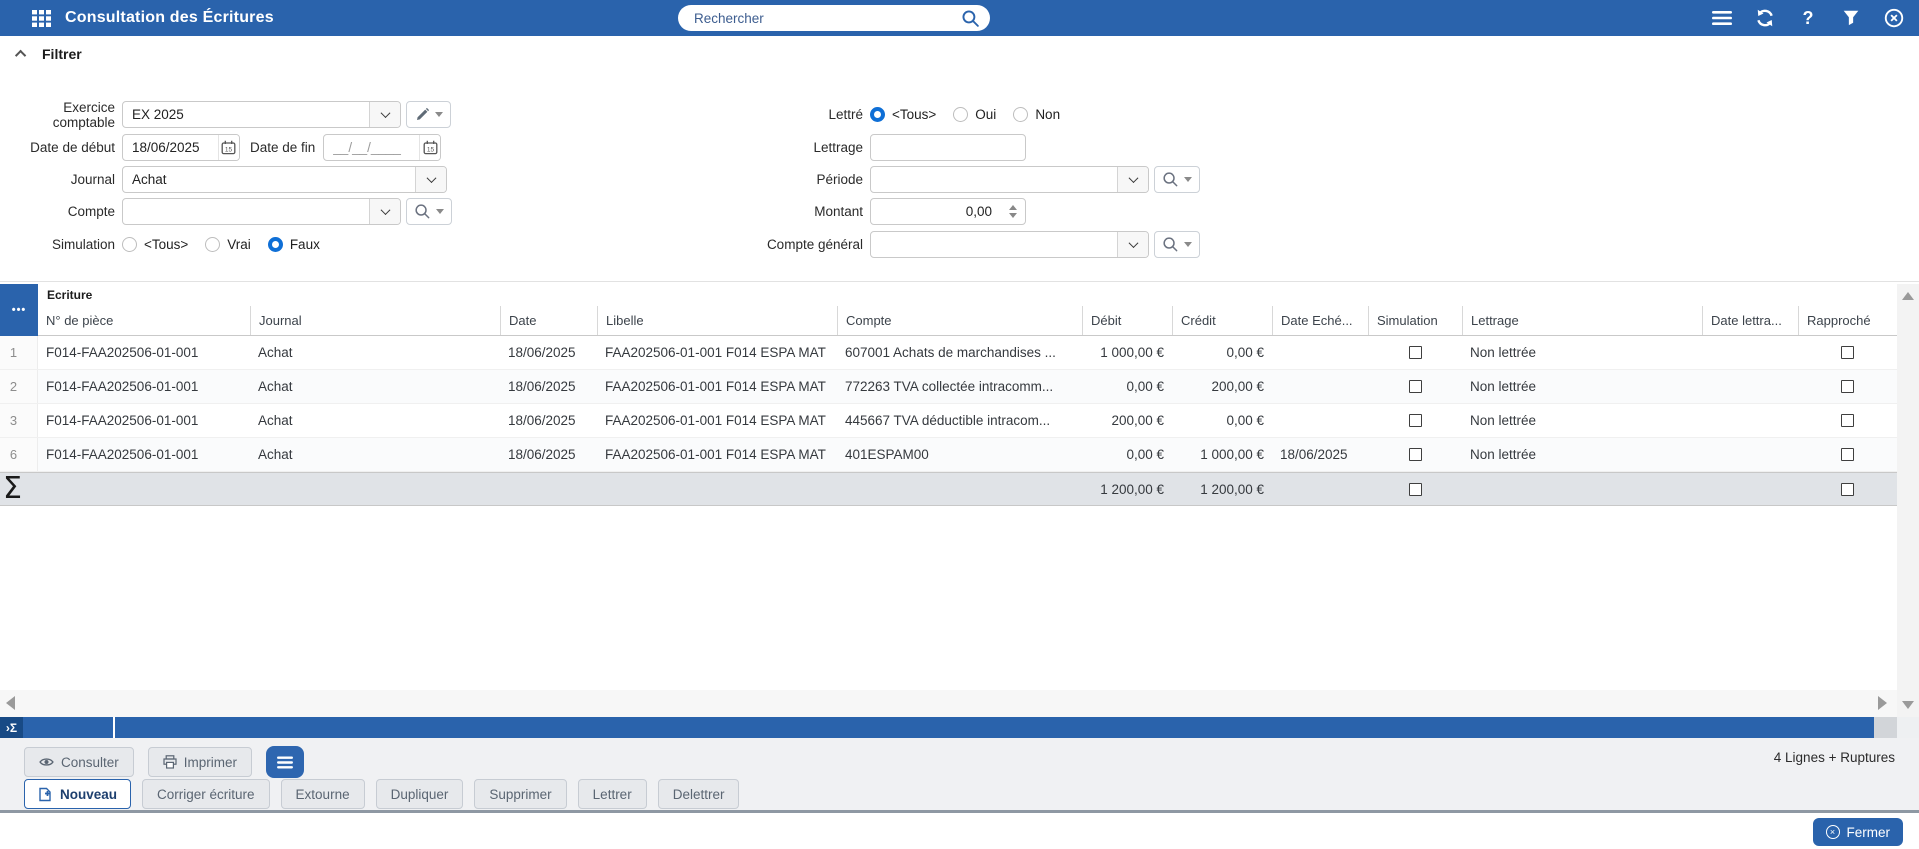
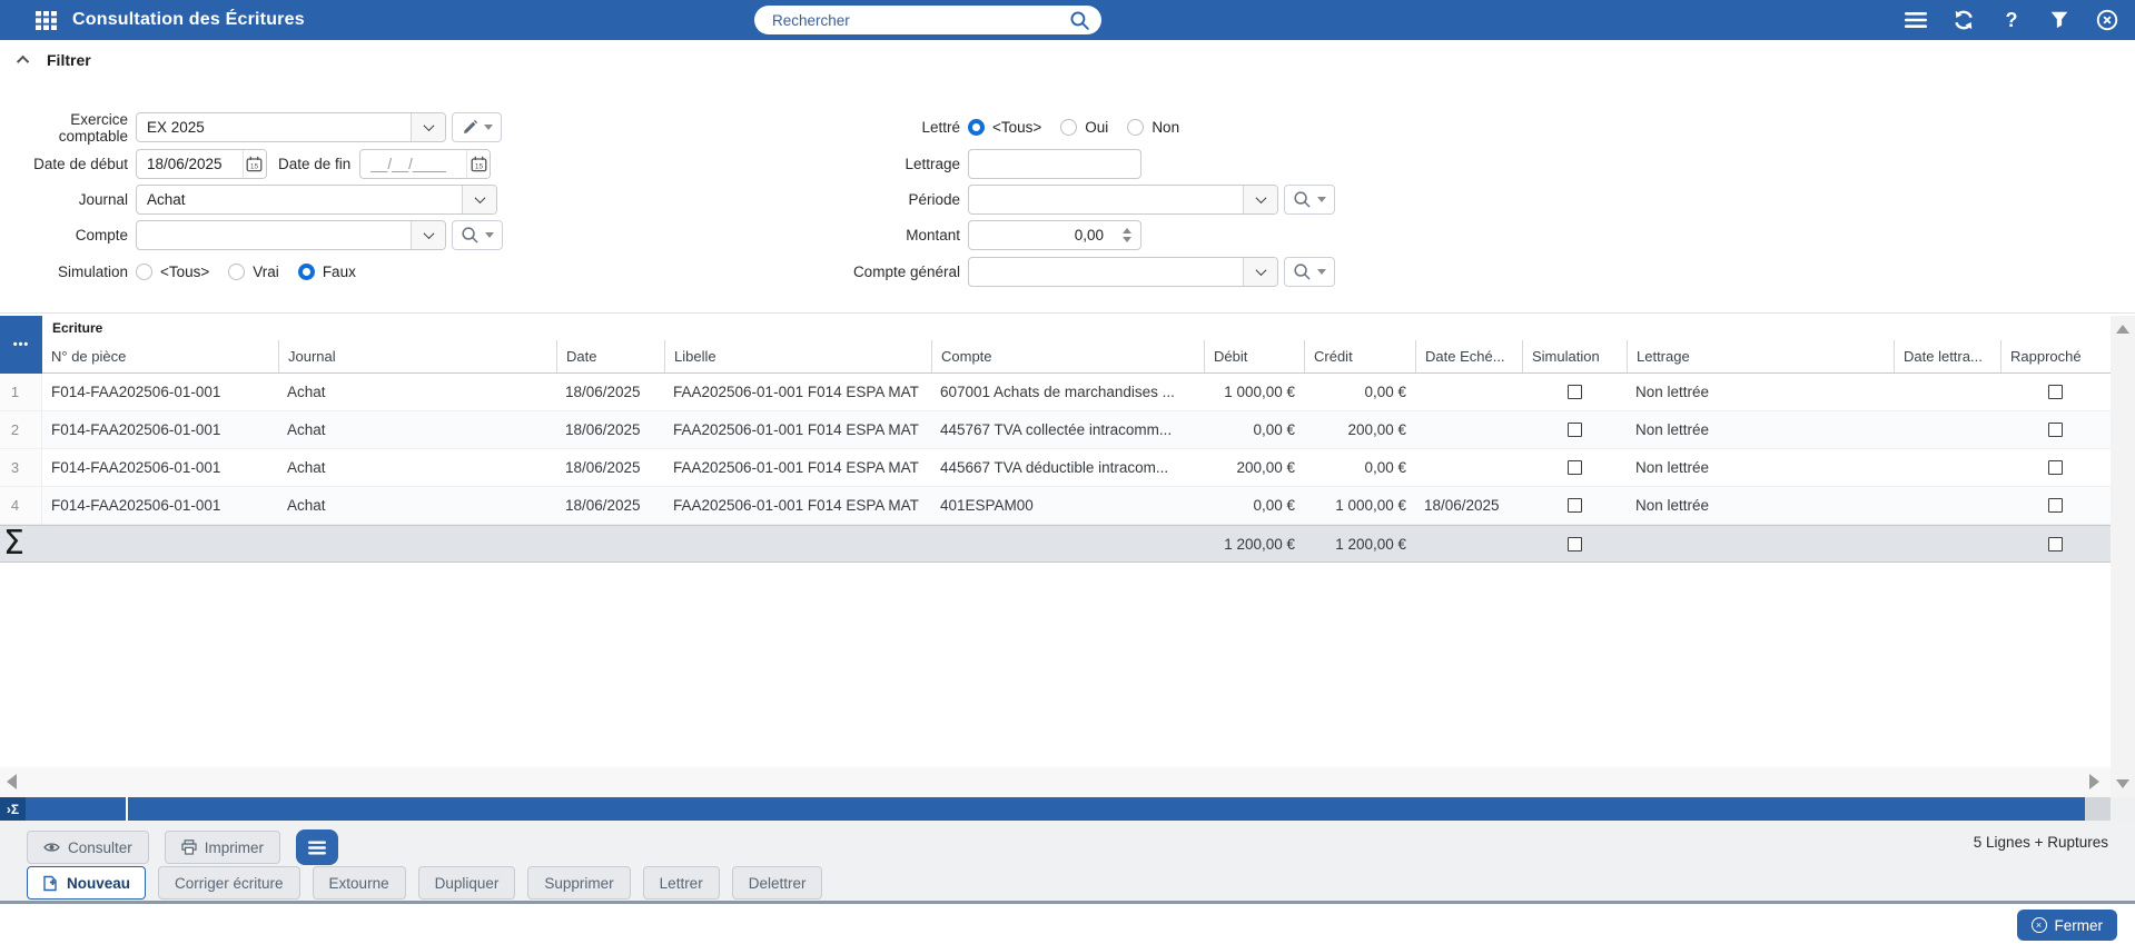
  Consultation des Écritures
  Rechercher
  ?
  Filtrer
  Exercice comptable
  EX 2025
  Lettré
  <Tous>
  Oui
  Non
  Date de début
  18/06/2025
  Date de fin
  __/__/____
  Lettrage
  Journal
  Achat
  Période
  Compte
  Montant
  0,00
  Simulation
  <Tous>
  Vrai
  Faux
  Compte général
  •••
  Ecriture
  N° de pièce
  Journal
  Date
  Libelle
  Compte
  Débit
  Crédit
  Date Eché...
  Simulation
  Lettrage
  Date lettra...
  Rapproché
  1
  F014-FAA202506-01-001
  Achat
  18/06/2025
  FAA202506-01-001 F014 ESPA MAT
  607001 Achats de marchandises ...
  1 000,00 €
  0,00 €
  Non lettrée
  2
  F014-FAA202506-01-001
  Achat
  18/06/2025
  FAA202506-01-001 F014 ESPA MAT
- 772263 TVA collectée intracomm...
+ 445767 TVA collectée intracomm...
  0,00 €
  200,00 €
  Non lettrée
  3
  F014-FAA202506-01-001
  Achat
  18/06/2025
  FAA202506-01-001 F014 ESPA MAT
  445667 TVA déductible intracom...
  200,00 €
  0,00 €
  Non lettrée
- 6
+ 4
  F014-FAA202506-01-001
  Achat
  18/06/2025
  FAA202506-01-001 F014 ESPA MAT
  401ESPAM00
  0,00 €
  1 000,00 €
  18/06/2025
  Non lettrée
  Σ
  1 200,00 €
  1 200,00 €
  ›Σ
  Consulter
  Imprimer
- 4 Lignes + Ruptures
+ 5 Lignes + Ruptures
  Nouveau
  Corriger écriture
  Extourne
  Dupliquer
  Supprimer
  Lettrer
  Delettrer
  ×
  Fermer
